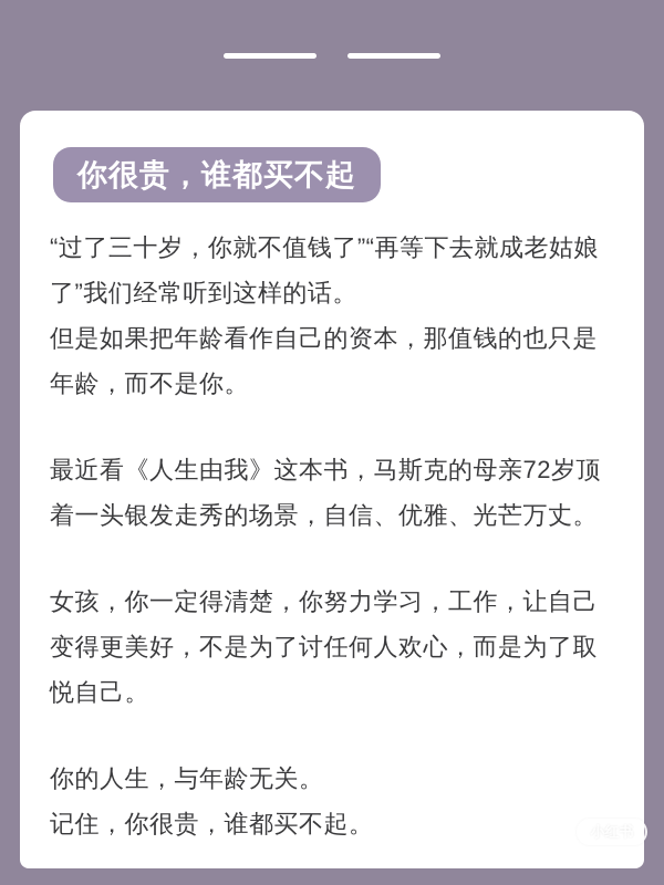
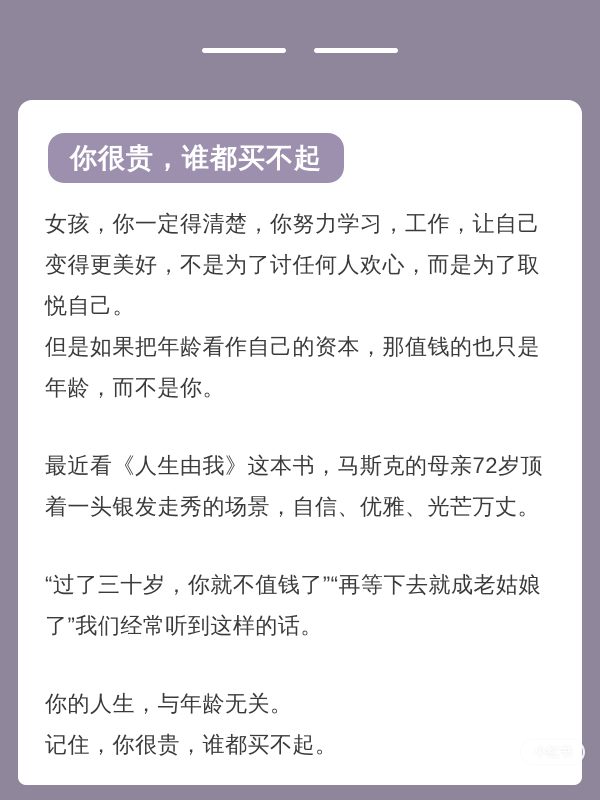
  你很贵，谁都买不起
- “过了三十岁，你就不值钱了”“再等下去就成老姑娘了”我们经常听到这样的话。
+ 女孩，你一定得清楚，你努力学习，工作，让自己变得更美好，不是为了讨任何人欢心，而是为了取悦自己。
  但是如果把年龄看作自己的资本，那值钱的也只是年龄，而不是你。
  最近看《人生由我》这本书，马斯克的母亲72岁顶着一头银发走秀的场景，自信、优雅、光芒万丈。
- 女孩，你一定得清楚，你努力学习，工作，让自己变得更美好，不是为了讨任何人欢心，而是为了取悦自己。
+ “过了三十岁，你就不值钱了”“再等下去就成老姑娘了”我们经常听到这样的话。
  你的人生，与年龄无关。
  记住，你很贵，谁都买不起。
